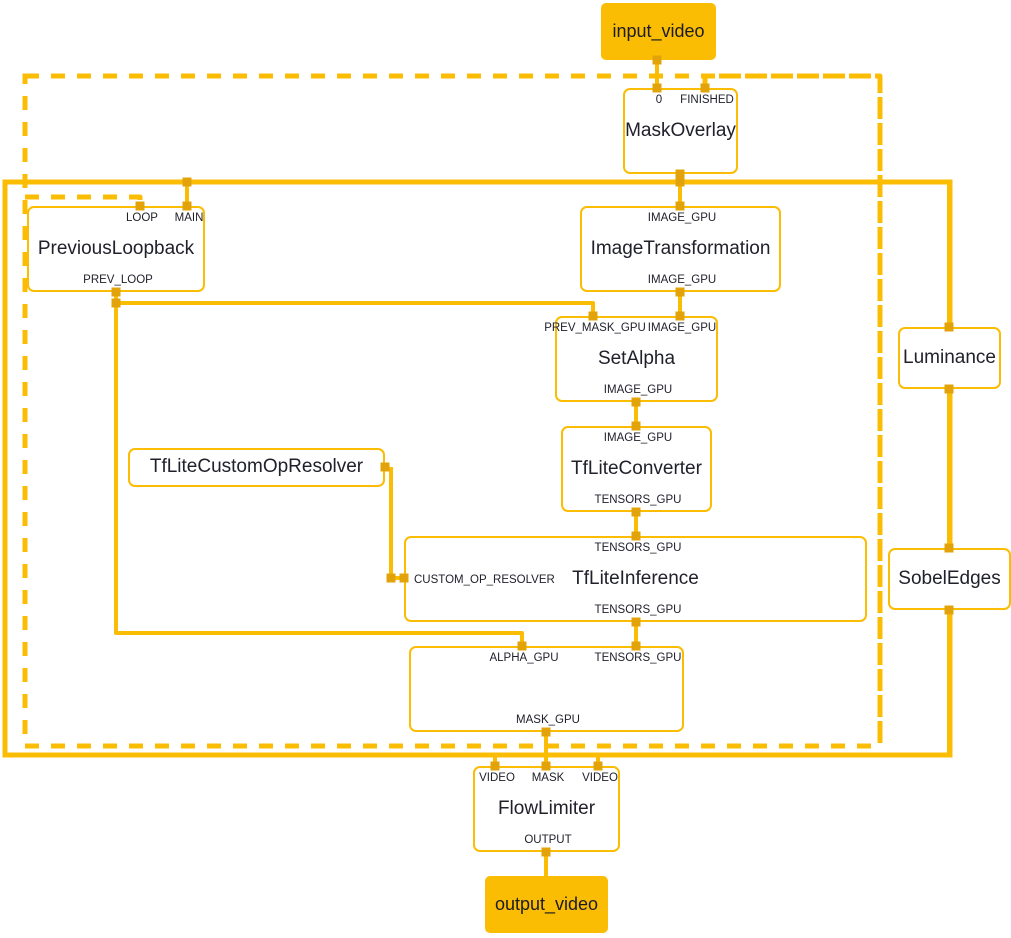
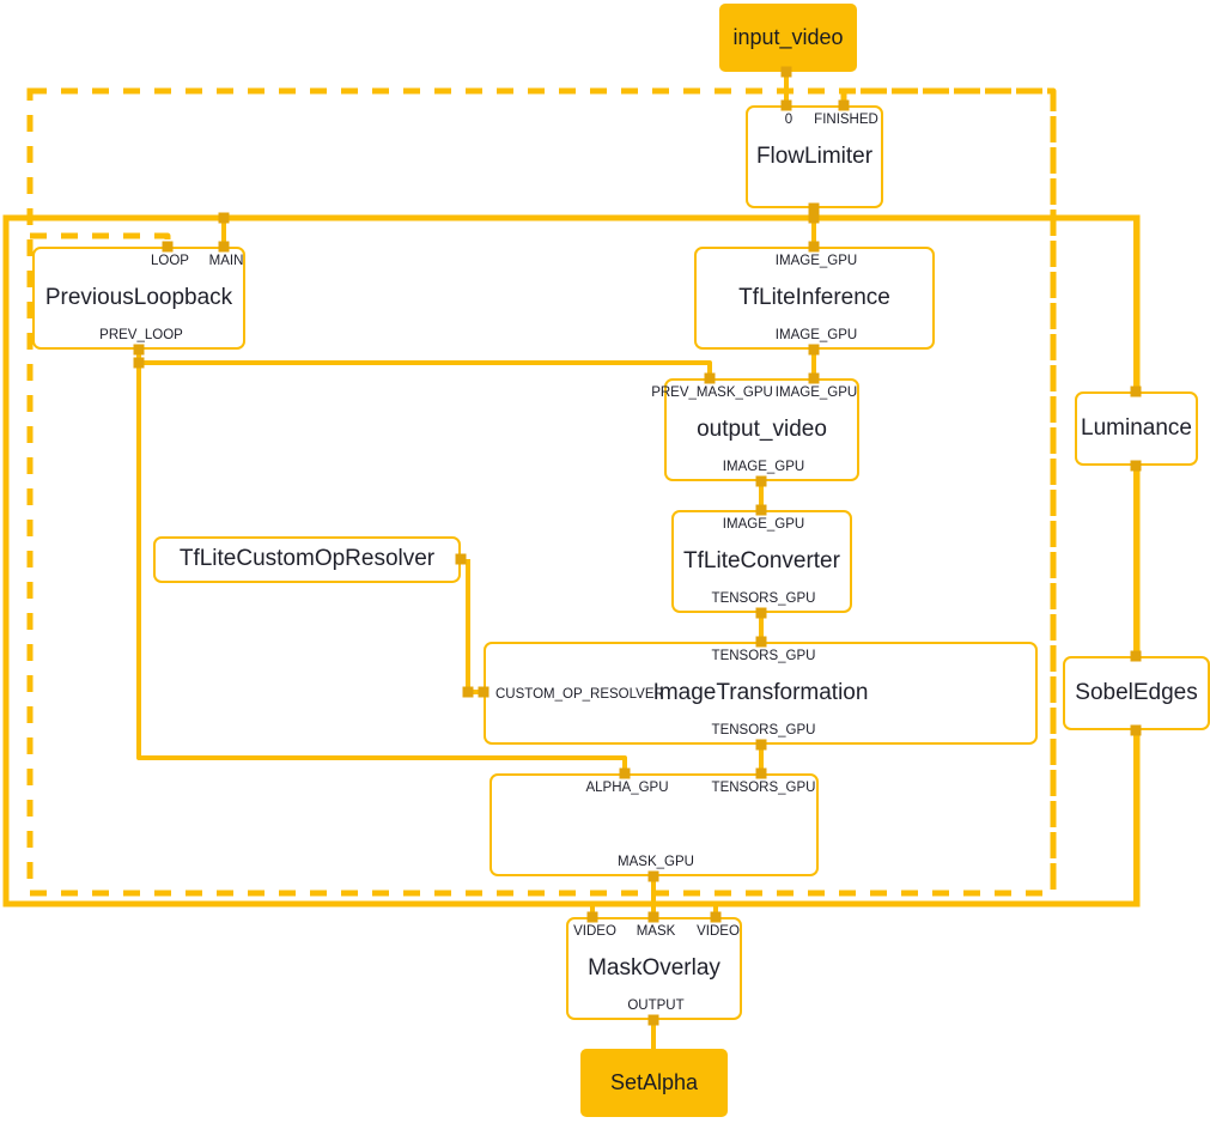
  input_video
- MaskOverlay
+ FlowLimiter
  0
  FINISHED
  PreviousLoopback
  LOOP
  MAIN
  PREV_LOOP
- ImageTransformation
+ TfLiteInference
  IMAGE_GPU
  IMAGE_GPU
- SetAlpha
+ output_video
  PREV_MASK_GPU
  IMAGE_GPU
  IMAGE_GPU
  TfLiteCustomOpResolver
  TfLiteConverter
  IMAGE_GPU
  TENSORS_GPU
- TfLiteInference
+ ImageTransformation
  TENSORS_GPU
  CUSTOM_OP_RESOLVER
  TENSORS_GPU
  ALPHA_GPU
  TENSORS_GPU
  MASK_GPU
  Luminance
  SobelEdges
- FlowLimiter
+ MaskOverlay
  VIDEO
  MASK
  VIDEO
  OUTPUT
- output_video
+ SetAlpha
